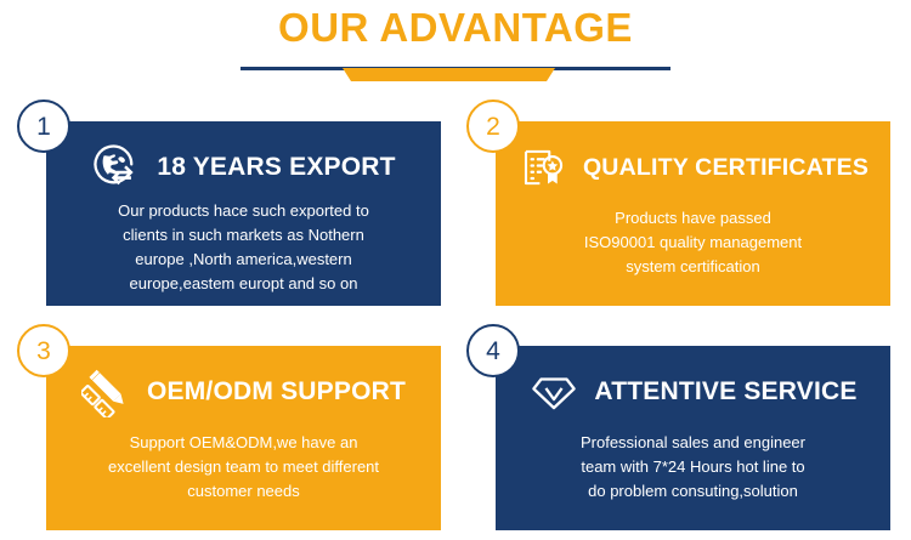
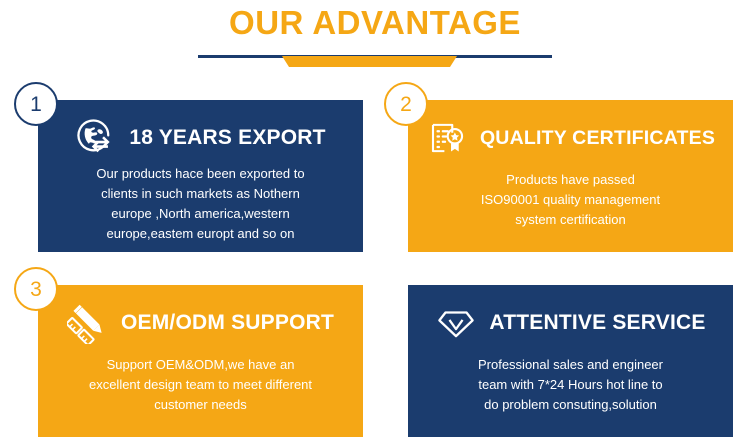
  OUR ADVANTAGE
  1
  18 YEARS EXPORT
- Our products hace such exported to
+ Our products hace been exported to
  clients in such markets as Nothern
  europe ,North america,western
  europe,eastem europt and so on
  2
  QUALITY CERTIFICATES
  Products have passed
  ISO90001 quality management
  system certification
  3
  OEM/ODM SUPPORT
  Support OEM&ODM,we have an
  excellent design team to meet different
  customer needs
- 4
  ATTENTIVE SERVICE
  Professional sales and engineer
  team with 7*24 Hours hot line to
  do problem consuting,solution
